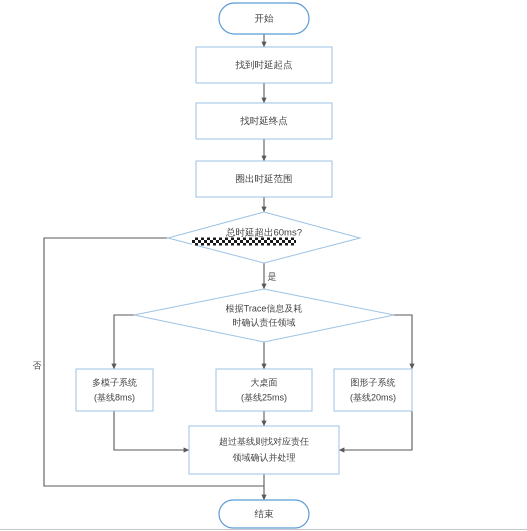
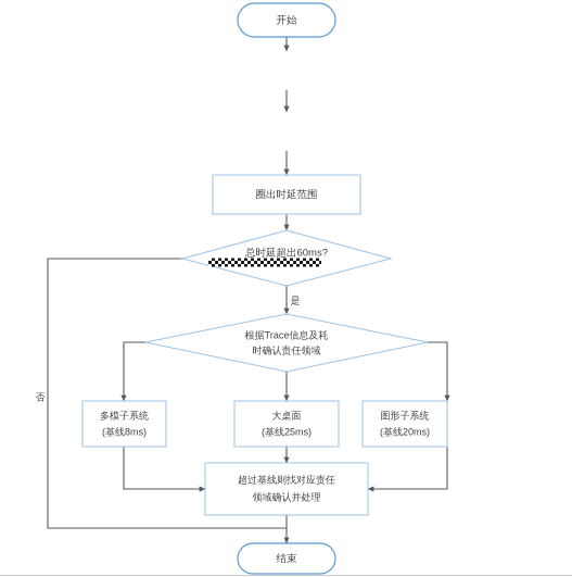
  是
  否
  开始
- 找到时延起点
- 找时延终点
  圈出时延范围
  总时延超出60ms?
  根据Trace信息及耗
  时确认责任领域
  多模子系统
  (基线8ms)
  大桌面
  (基线25ms)
  图形子系统
  (基线20ms)
  超过基线则找对应责任
  领域确认并处理
  结束
